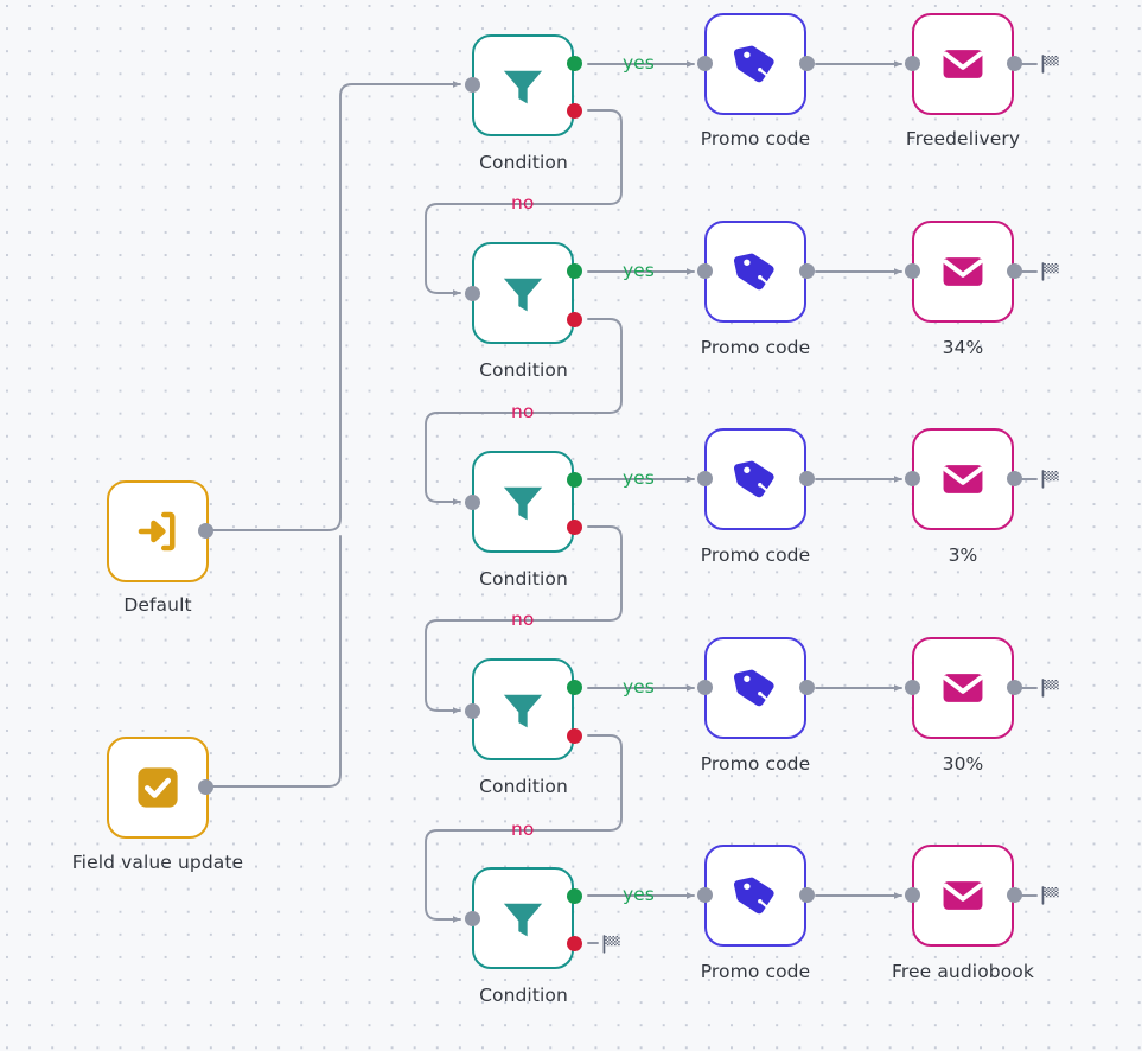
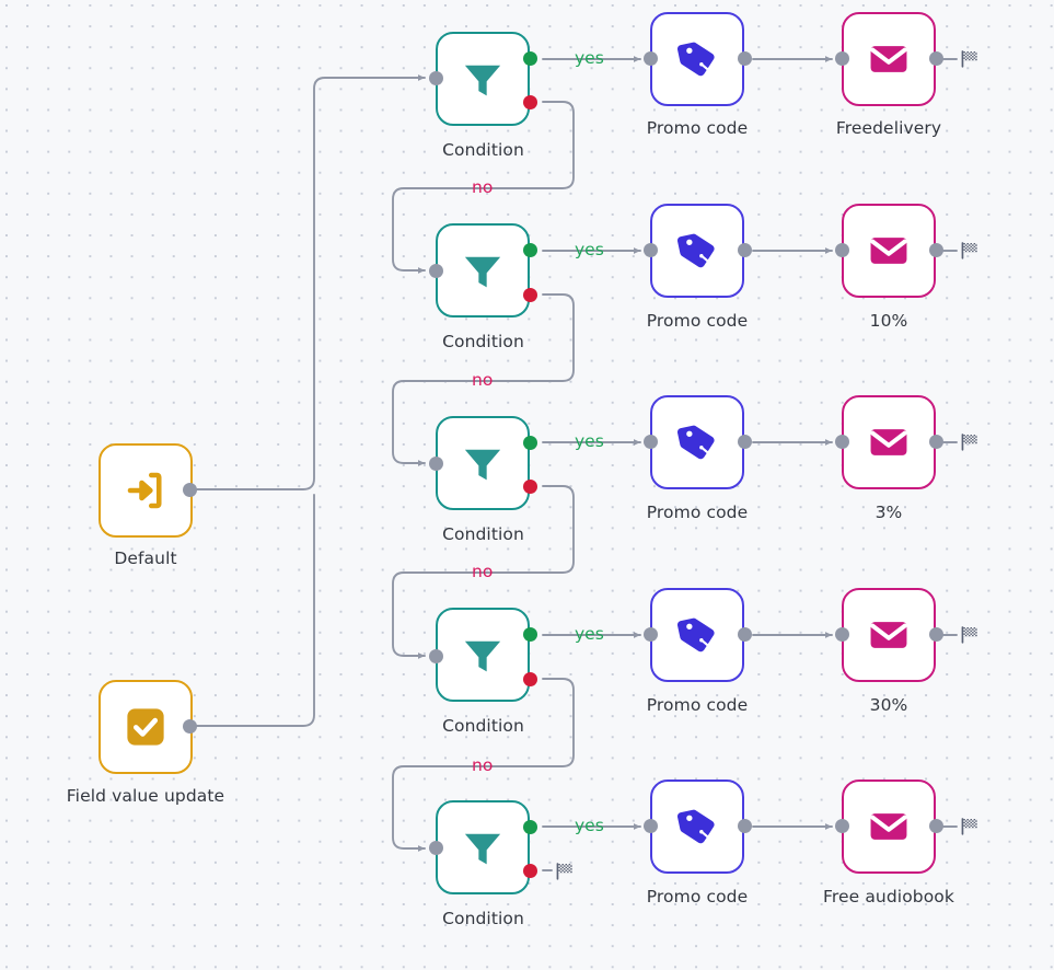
  Default
  Field value update
  Condition
  Condition
  Condition
  Condition
  Condition
  Promo code
  Promo code
  Promo code
  Promo code
  Promo code
  Freedelivery
- 34%
+ 10%
  3%
  30%
  Free audiobook
  yes
  yes
  yes
  yes
  yes
  no
  no
  no
  no
